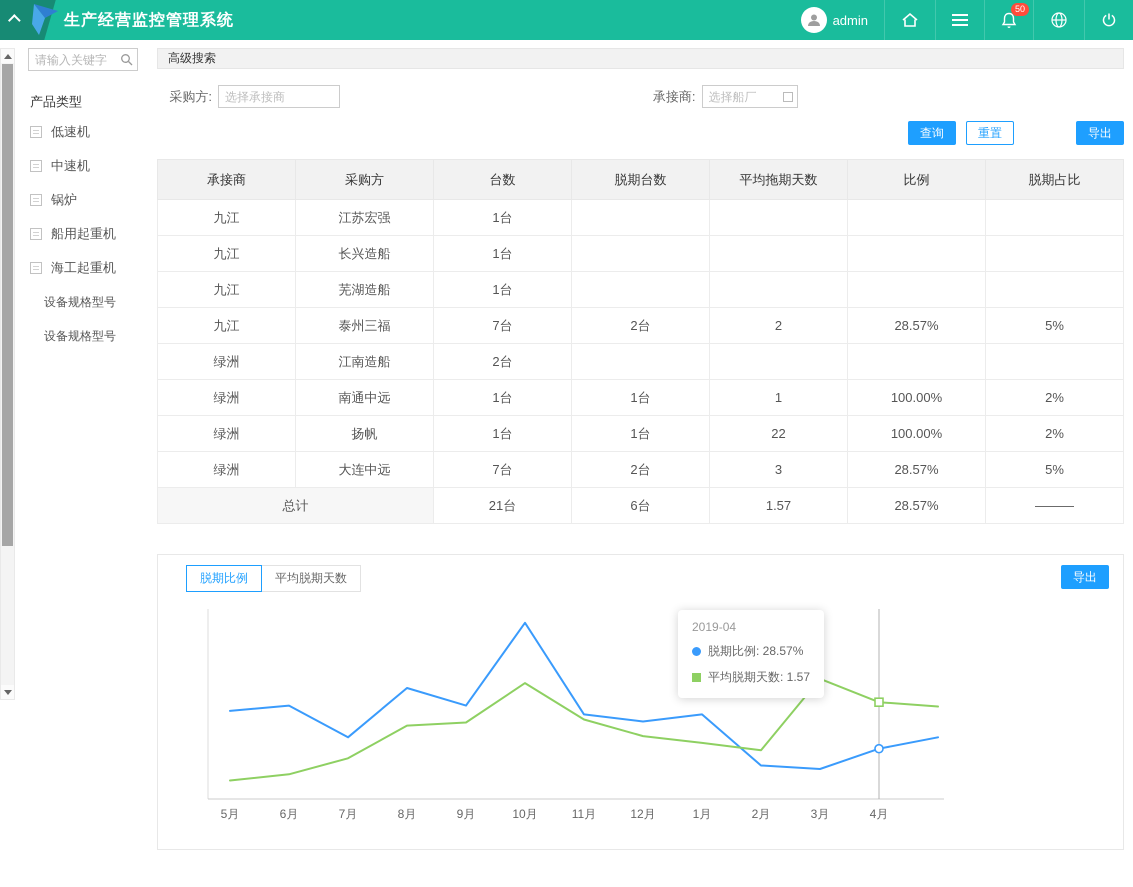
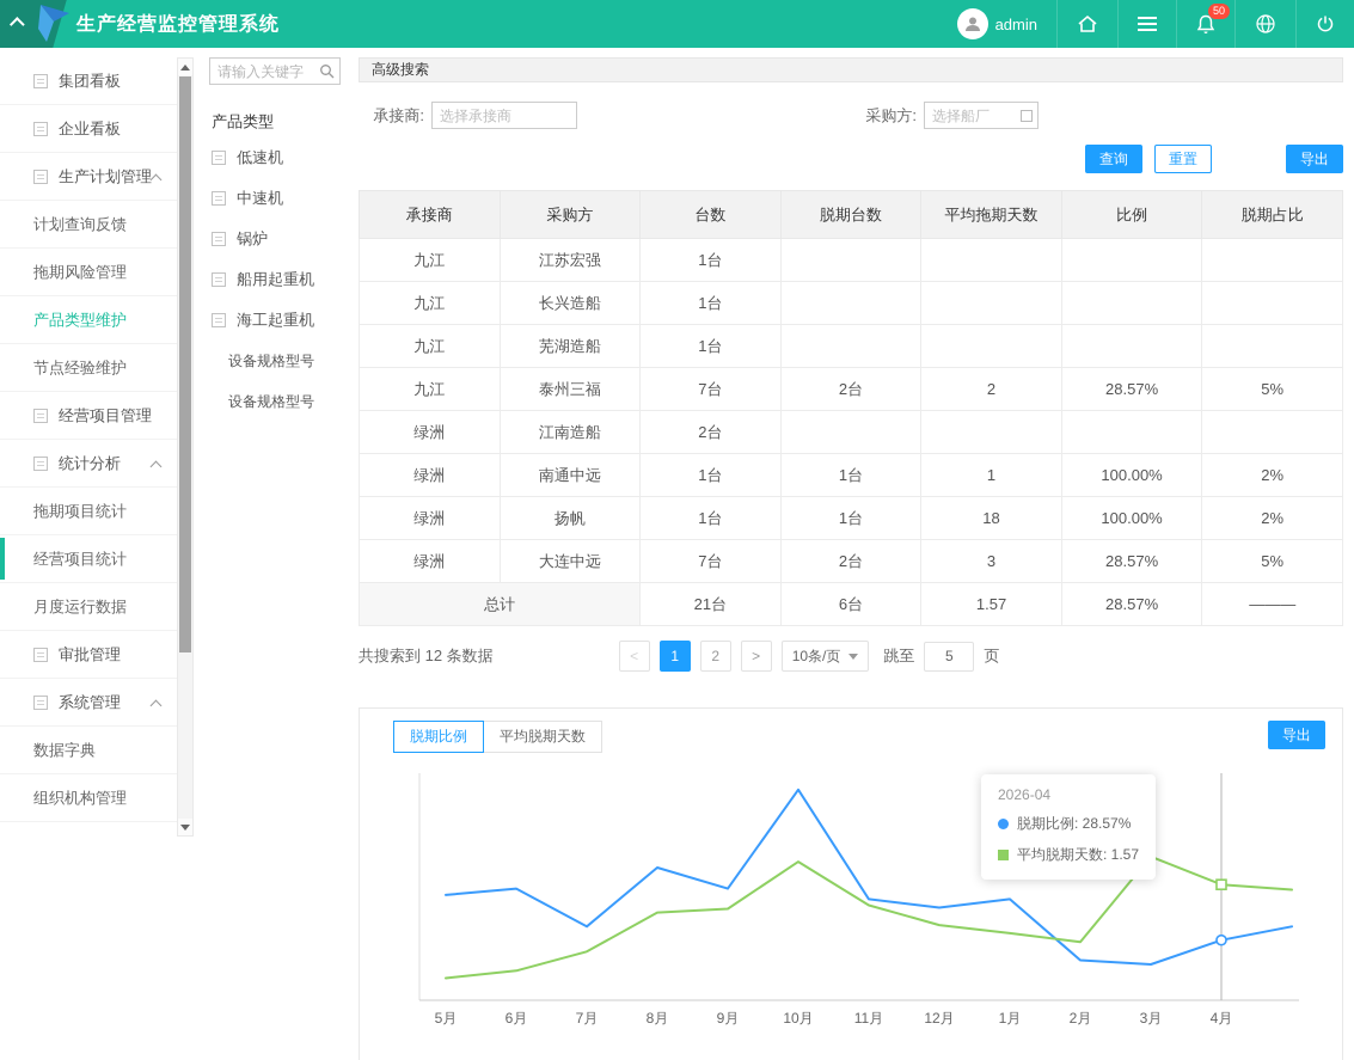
  生产经营监控管理系统
  admin
  50
+ 集团看板
+ 企业看板
+ 生产计划管理
+ 计划查询反馈
+ 拖期风险管理
+ 产品类型维护
+ 节点经验维护
+ 经营项目管理
+ 统计分析
+ 拖期项目统计
+ 经营项目统计
+ 月度运行数据
+ 审批管理
+ 系统管理
+ 数据字典
+ 组织机构管理
  请输入关键字
  产品类型
  低速机
  中速机
  锅炉
  船用起重机
  海工起重机
  设备规格型号
  设备规格型号
  高级搜索
- 采购方:
+ 承接商:
  选择承接商
- 承接商:
+ 采购方:
  选择船厂
  查询
  重置
  导出
  承接商	采购方	台数	脱期台数	平均拖期天数	比例	脱期占比
  九江	江苏宏强	1台
  九江	长兴造船	1台
  九江	芜湖造船	1台
  九江	泰州三福	7台	2台	2	28.57%	5%
  绿洲	江南造船	2台
  绿洲	南通中远	1台	1台	1	100.00%	2%
- 绿洲	扬帆	1台	1台	22	100.00%	2%
+ 绿洲	扬帆	1台	1台	18	100.00%	2%
  绿洲	大连中远	7台	2台	3	28.57%	5%
  总计	21台	6台	1.57	28.57%	———
+ 共搜索到 12 条数据
+ <
+ 1
+ 2
+ >
+ 10条/页
+ 跳至
+ 5
+ 页
  脱期比例
  平均脱期天数
  导出
  5月
  6月
  7月
  8月
  9月
  10月
  11月
  12月
  1月
  2月
  3月
  4月
- 2019-04
+ 2026-04
  脱期比例: 28.57%
  平均脱期天数: 1.57
